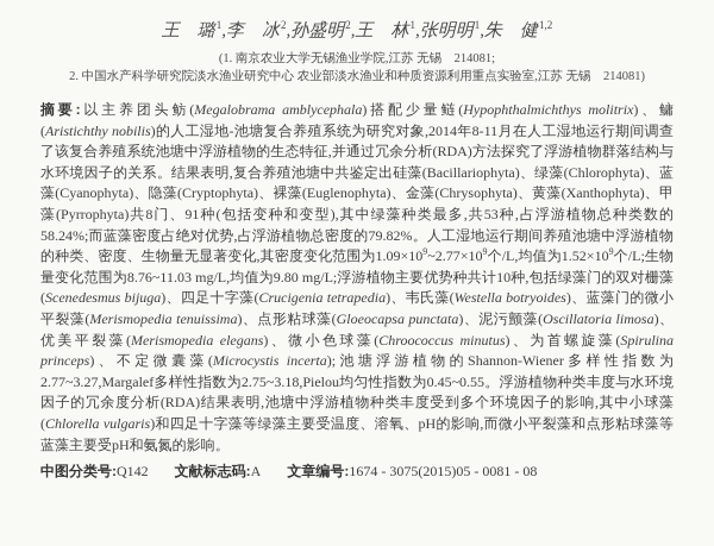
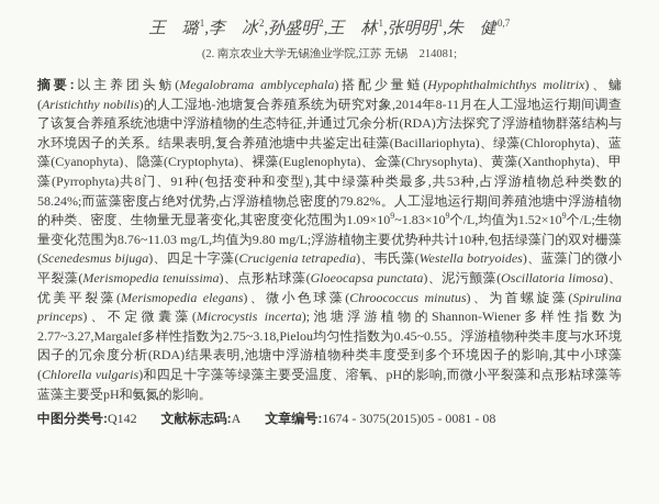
- 王 璐1,李 冰2,孙盛明2,王 林1,张明明1,朱 健1,2
+ 王 璐1,李 冰2,孙盛明2,王 林1,张明明1,朱 健0,7
- (1. 南京农业大学无锡渔业学院,江苏 无锡 214081;
+ (2. 南京农业大学无锡渔业学院,江苏 无锡 214081;
- 2. 中国水产科学研究院淡水渔业研究中心 农业部淡水渔业和种质资源利用重点实验室,江苏 无锡 214081)
- 摘要:以主养团头鲂(Megalobrama amblycephala)搭配少量鲢(Hypophthalmichthys molitrix)、鳙(Aristichthy nobilis)的人工湿地-池塘复合养殖系统为研究对象,2014年8-11月在人工湿地运行期间调查了该复合养殖系统池塘中浮游植物的生态特征,并通过冗余分析(RDA)方法探究了浮游植物群落结构与水环境因子的关系。结果表明,复合养殖池塘中共鉴定出硅藻(Bacillariophyta)、绿藻(Chlorophyta)、蓝藻(Cyanophyta)、隐藻(Cryptophyta)、裸藻(Euglenophyta)、金藻(Chrysophyta)、黄藻(Xanthophyta)、甲藻(Pyrrophyta)共8门、91种(包括变种和变型),其中绿藻种类最多,共53种,占浮游植物总种类数的58.24%;而蓝藻密度占绝对优势,占浮游植物总密度的79.82%。人工湿地运行期间养殖池塘中浮游植物的种类、密度、生物量无显著变化,其密度变化范围为1.09×109~2.77×109个/L,均值为1.52×109个/L;生物量变化范围为8.76~11.03 mg/L,均值为9.80 mg/L;浮游植物主要优势种共计10种,包括绿藻门的双对栅藻(Scenedesmus bijuga)、四足十字藻(Crucigenia tetrapedia)、韦氏藻(Westella botryoides)、蓝藻门的微小平裂藻(Merismopedia tenuissima)、点形粘球藻(Gloeocapsa punctata)、泥污颤藻(Oscillatoria limosa)、优美平裂藻(Merismopedia elegans)、微小色球藻(Chroococcus minutus)、为首螺旋藻(Spirulina princeps)、不定微囊藻(Microcystis incerta);池塘浮游植物的Shannon-Wiener多样性指数为2.77~3.27,Margalef多样性指数为2.75~3.18,Pielou均匀性指数为0.45~0.55。浮游植物种类丰度与水环境因子的冗余度分析(RDA)结果表明,池塘中浮游植物种类丰度受到多个环境因子的影响,其中小球藻(Chlorella vulgaris)和四足十字藻等绿藻主要受温度、溶氧、pH的影响,而微小平裂藻和点形粘球藻等蓝藻主要受pH和氨氮的影响。
+ 摘要:以主养团头鲂(Megalobrama amblycephala)搭配少量鲢(Hypophthalmichthys molitrix)、鳙(Aristichthy nobilis)的人工湿地-池塘复合养殖系统为研究对象,2014年8-11月在人工湿地运行期间调查了该复合养殖系统池塘中浮游植物的生态特征,并通过冗余分析(RDA)方法探究了浮游植物群落结构与水环境因子的关系。结果表明,复合养殖池塘中共鉴定出硅藻(Bacillariophyta)、绿藻(Chlorophyta)、蓝藻(Cyanophyta)、隐藻(Cryptophyta)、裸藻(Euglenophyta)、金藻(Chrysophyta)、黄藻(Xanthophyta)、甲藻(Pyrrophyta)共8门、91种(包括变种和变型),其中绿藻种类最多,共53种,占浮游植物总种类数的58.24%;而蓝藻密度占绝对优势,占浮游植物总密度的79.82%。人工湿地运行期间养殖池塘中浮游植物的种类、密度、生物量无显著变化,其密度变化范围为1.09×109~1.83×109个/L,均值为1.52×109个/L;生物量变化范围为8.76~11.03 mg/L,均值为9.80 mg/L;浮游植物主要优势种共计10种,包括绿藻门的双对栅藻(Scenedesmus bijuga)、四足十字藻(Crucigenia tetrapedia)、韦氏藻(Westella botryoides)、蓝藻门的微小平裂藻(Merismopedia tenuissima)、点形粘球藻(Gloeocapsa punctata)、泥污颤藻(Oscillatoria limosa)、优美平裂藻(Merismopedia elegans)、微小色球藻(Chroococcus minutus)、为首螺旋藻(Spirulina princeps)、不定微囊藻(Microcystis incerta);池塘浮游植物的Shannon-Wiener多样性指数为2.77~3.27,Margalef多样性指数为2.75~3.18,Pielou均匀性指数为0.45~0.55。浮游植物种类丰度与水环境因子的冗余度分析(RDA)结果表明,池塘中浮游植物种类丰度受到多个环境因子的影响,其中小球藻(Chlorella vulgaris)和四足十字藻等绿藻主要受温度、溶氧、pH的影响,而微小平裂藻和点形粘球藻等蓝藻主要受pH和氨氮的影响。
  中图分类号:Q142 文献标志码:A 文章编号:1674 - 3075(2015)05 - 0081 - 08
